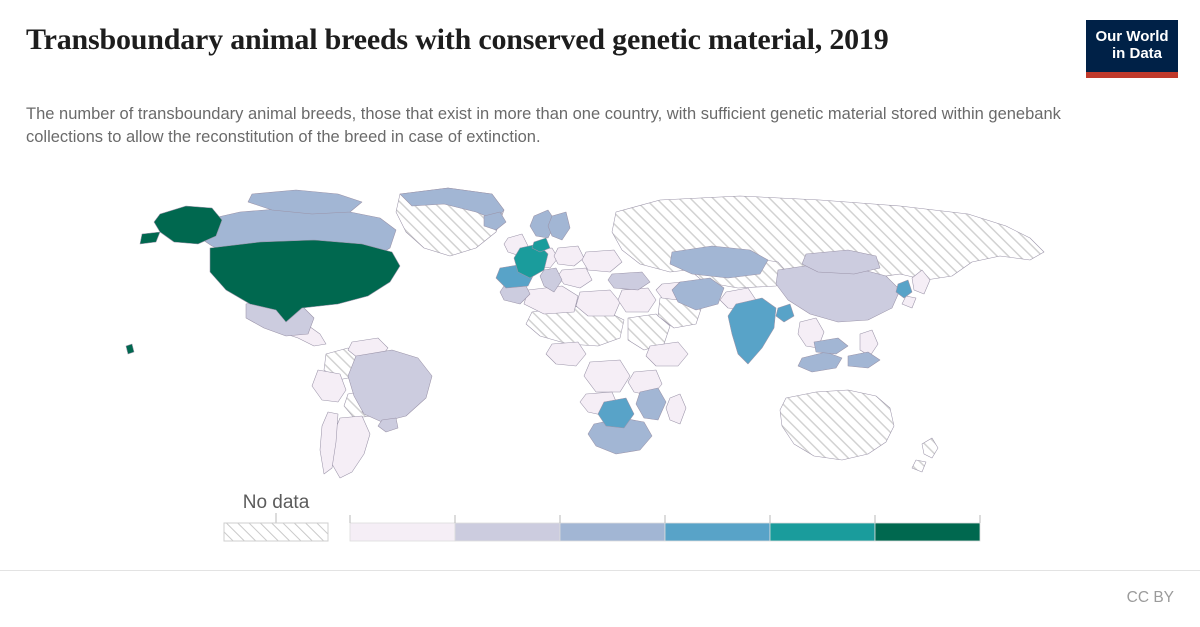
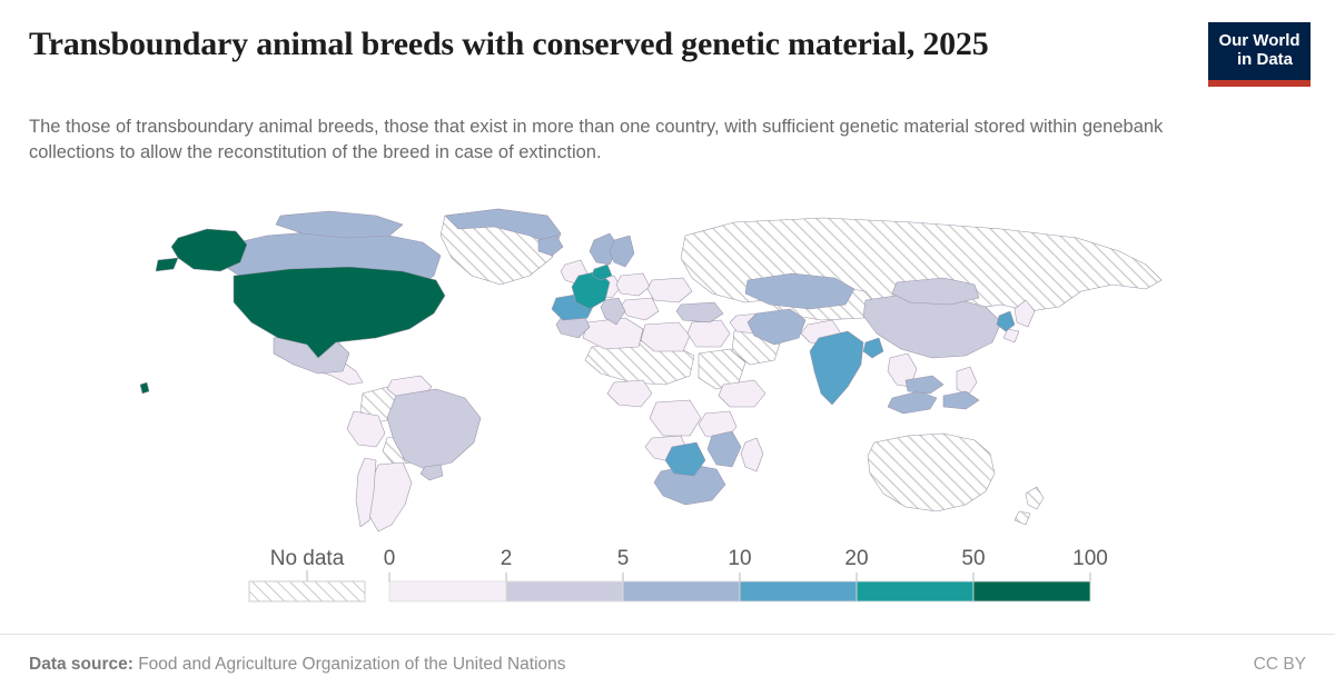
- Transboundary animal breeds with conserved genetic material, 2019
+ Transboundary animal breeds with conserved genetic material, 2025
- The number of transboundary animal breeds, those that exist in more than one country, with sufficient genetic material stored within genebank collections to allow the reconstitution of the breed in case of extinction.
+ The those of transboundary animal breeds, those that exist in more than one country, with sufficient genetic material stored within genebank collections to allow the reconstitution of the breed in case of extinction.
  Our World
  in Data
  No data
+ 0
+ 2
+ 5
+ 10
+ 20
+ 50
+ 100
+ Data source: Food and Agriculture Organization of the United Nations
  CC BY
